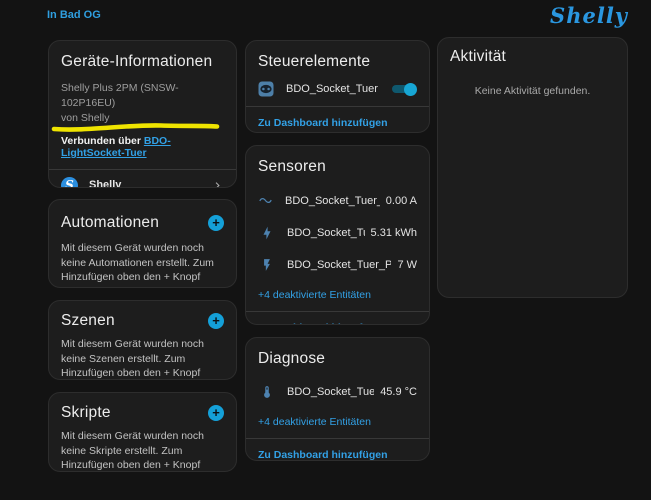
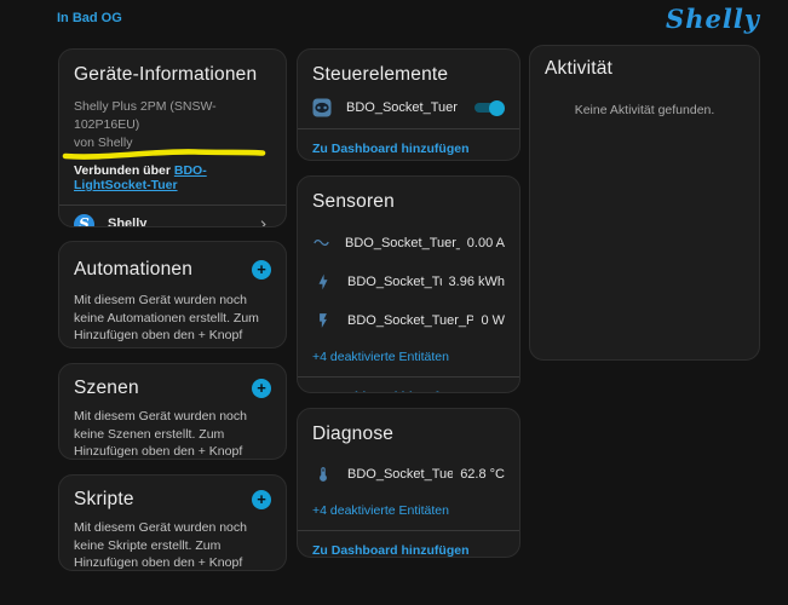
  In Bad OG
  Shelly
  Geräte-Informationen
  Shelly Plus 2PM (SNSW-102P16EU)
  von Shelly
  Verbunden über BDO-LightSocket-Tuer
  S
  Shelly
  Automationen
  +
  Mit diesem Gerät wurden noch keine Automationen erstellt. Zum Hinzufügen oben den + Knopf
  Szenen
  +
  Mit diesem Gerät wurden noch keine Szenen erstellt. Zum Hinzufügen oben den + Knopf
  Skripte
  +
  Mit diesem Gerät wurden noch keine Skripte erstellt. Zum Hinzufügen oben den + Knopf
  Steuerelemente
  BDO_Socket_Tuer
  Zu Dashboard hinzufügen
  Sensoren
  0.00 A
- 5.31 kWh
+ 3.96 kWh
  BDO_Socket_Tuer_P
- 7 W
+ 0 W
  +4 deaktivierte Entitäten
  Diagnose
- 45.9 °C
+ 62.8 °C
  +4 deaktivierte Entitäten
  Zu Dashboard hinzufügen
  Aktivität
  Keine Aktivität gefunden.
